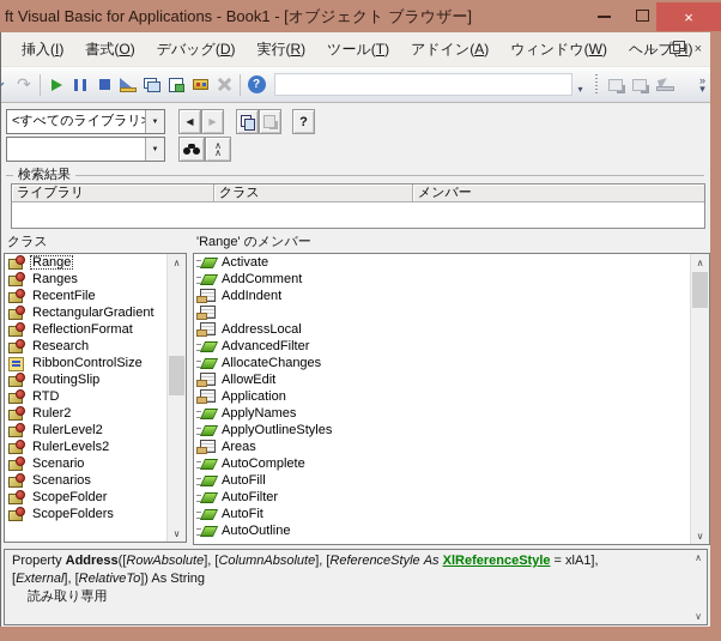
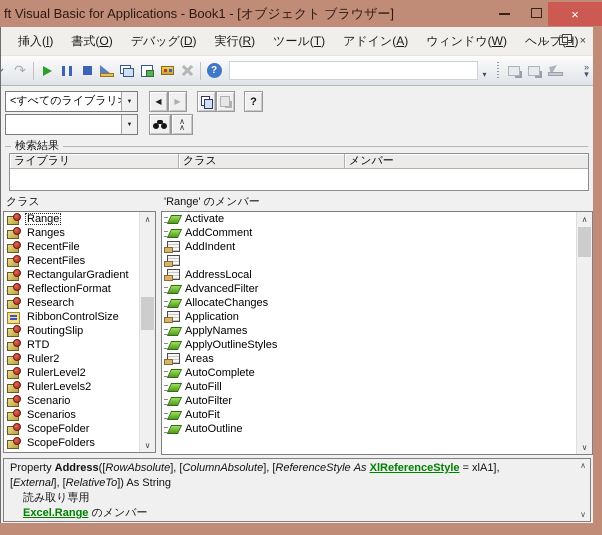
  ft Visual Basic for Applications - Book1 - [オブジェクト ブラウザー]
  ×
  挿入(I)
  書式(O)
  デバッグ(D)
  実行(R)
  ツール(T)
  アドイン(A)
  ウィンドウ(W)
  –
  ×
  ▾
  »
  ▾
  <すべてのライブラリ
  ◀
  ▶
  ?
  ∧
  ∧
  検索結果
  ライブラリ
  クラス
  メンバー
  クラス
  Range
  Ranges
  RecentFile
+ RecentFiles
  RectangularGradient
  ReflectionFormat
  Research
  RibbonControlSize
  RoutingSlip
  RTD
  Ruler2
  RulerLevel2
  RulerLevels2
  Scenario
  Scenarios
  ScopeFolder
  ScopeFolders
  ∧
  ∨
  'Range' のメンバー
  Activate
  AddComment
  AddIndent
  AddressLocal
  AdvancedFilter
  AllocateChanges
- AllowEdit
  Application
  ApplyNames
  ApplyOutlineStyles
  Areas
  AutoComplete
  AutoFill
  AutoFilter
  AutoFit
  AutoOutline
  ∧
  ∨
  ∧
  ∨
  Property Address([RowAbsolute], [ColumnAbsolute], [ReferenceStyle As XlReferenceStyle = xlA1],
  [External], [RelativeTo]) As String
  読み取り専用
+ Excel.Range のメンバー
